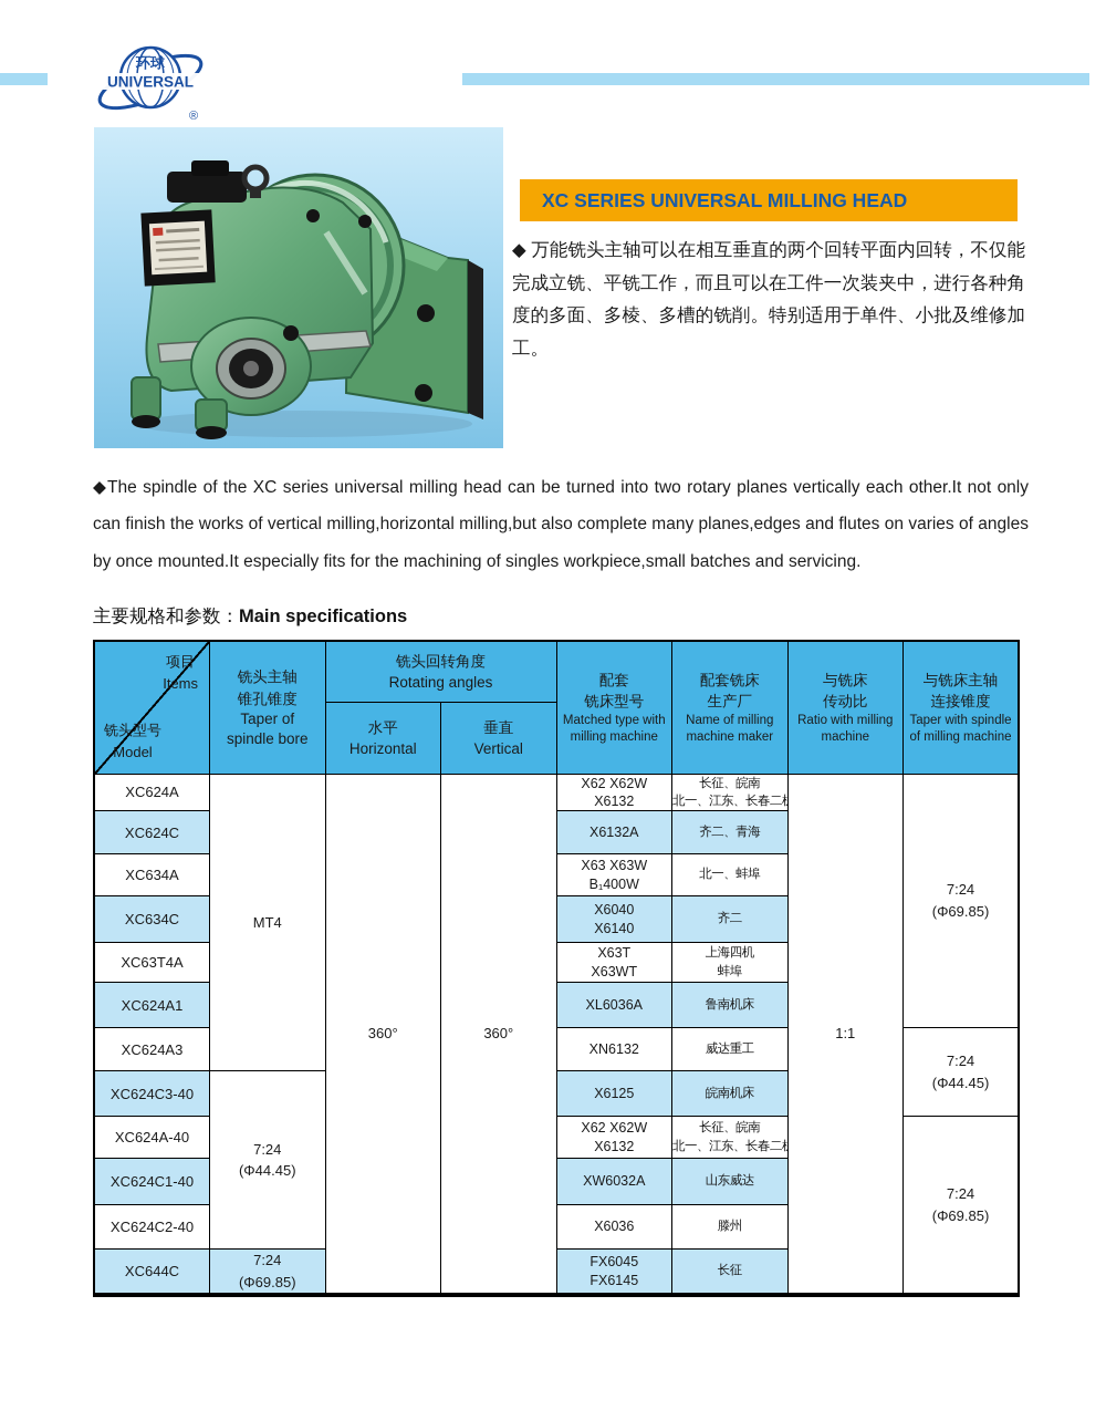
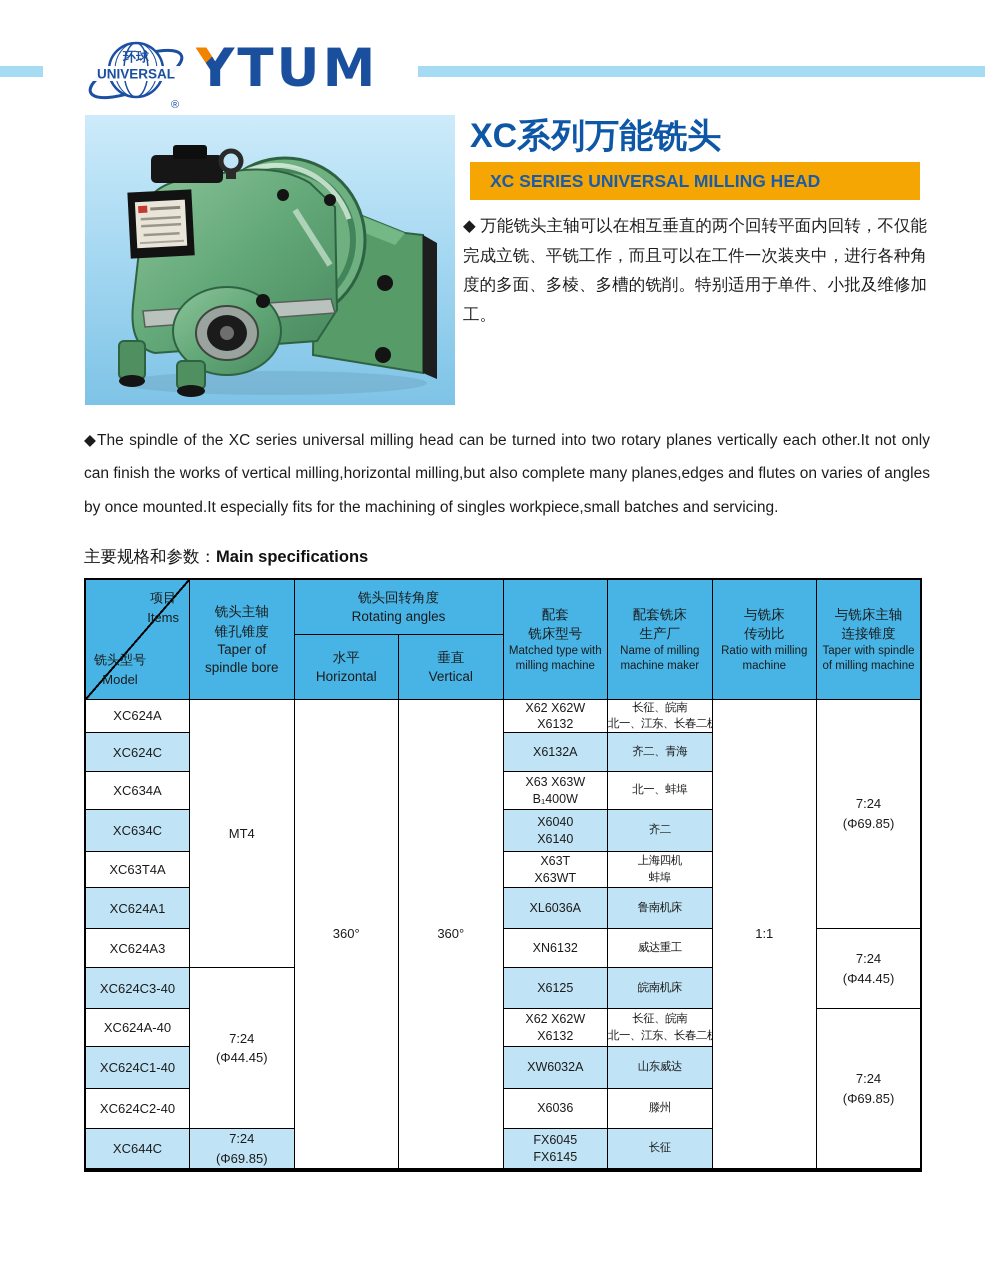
  环球
  UNIVERSAL
  ®
+ YTUM
+ XC系列万能铣头
  XC SERIES UNIVERSAL MILLING HEAD
  ◆ 万能铣头主轴可以在相互垂直的两个回转平面内回转，不仅能完成立铣、平铣工作，而且可以在工件一次装夹中，进行各种角度的多面、多棱、多槽的铣削。特别适用于单件、小批及维修加工。
  ◆The spindle of the XC series universal milling head can be turned into two rotary planes vertically each other.It not only can finish the works of vertical milling,horizontal milling,but also complete many planes,edges and flutes on varies of angles by once mounted.It especially fits for the machining of singles workpiece,small batches and servicing.
  主要规格和参数：Main specifications
  项目 Items 铣头型号 Model	铣头主轴 锥孔锥度 Taper of spindle bore	铣头回转角度 Rotating angles	配套 铣床型号 Matched type with milling machine	配套铣床 生产厂 Name of milling machine maker	与铣床 传动比 Ratio with milling machine	与铣床主轴 连接锥度 Taper with spindle of milling machine
  水平 Horizontal	垂直 Vertical
  XC624A	MT4	360°	360°	X62 X62W X6132	长征、皖南 北一、江东、长春二	1:1	7:24 (Φ69.85)
  XC624C	X6132A	齐二、青海
  XC634A	X63 X63W B₁400W	北一、蚌埠
  XC634C	X6040 X6140	齐二
  XC63T4A	X63T X63WT	上海四机 蚌埠
  XC624A1	XL6036A	鲁南机床
  XC624A3	XN6132	威达重工	7:24 (Φ44.45)
  XC624C3-40	7:24 (Φ44.45)	X6125	皖南机床
  XC624A-40	X62 X62W X6132	长征、皖南 北一、江东、长春二	7:24 (Φ69.85)
  XC624C1-40	XW6032A	山东威达
  XC624C2-40	X6036	滕州
  XC644C	7:24 (Φ69.85)	FX6045 FX6145	长征
